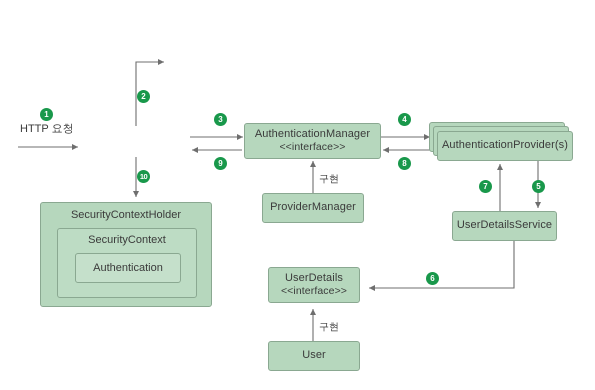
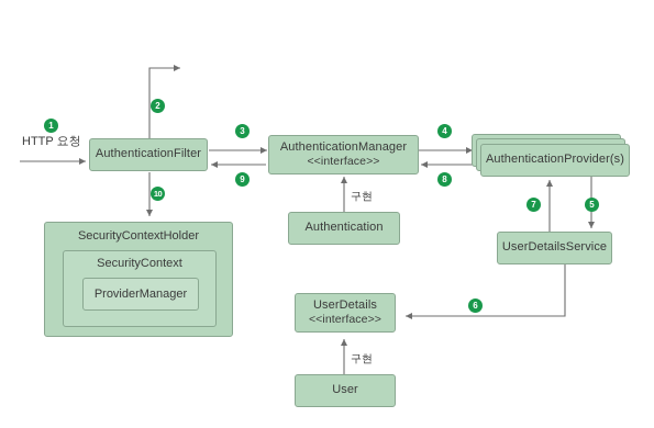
  HTTP 요청
+ AuthenticationFilter
  AuthenticationManager
  <<interface>>
  AuthenticationProvider(s)
- ProviderManager
+ Authentication
  UserDetailsService
  UserDetails
  <<interface>>
  User
  SecurityContextHolder
  SecurityContext
- Authentication
+ ProviderManager
  1
  2
  3
  4
  5
  6
  7
  8
  9
  10
  구현
  구현
